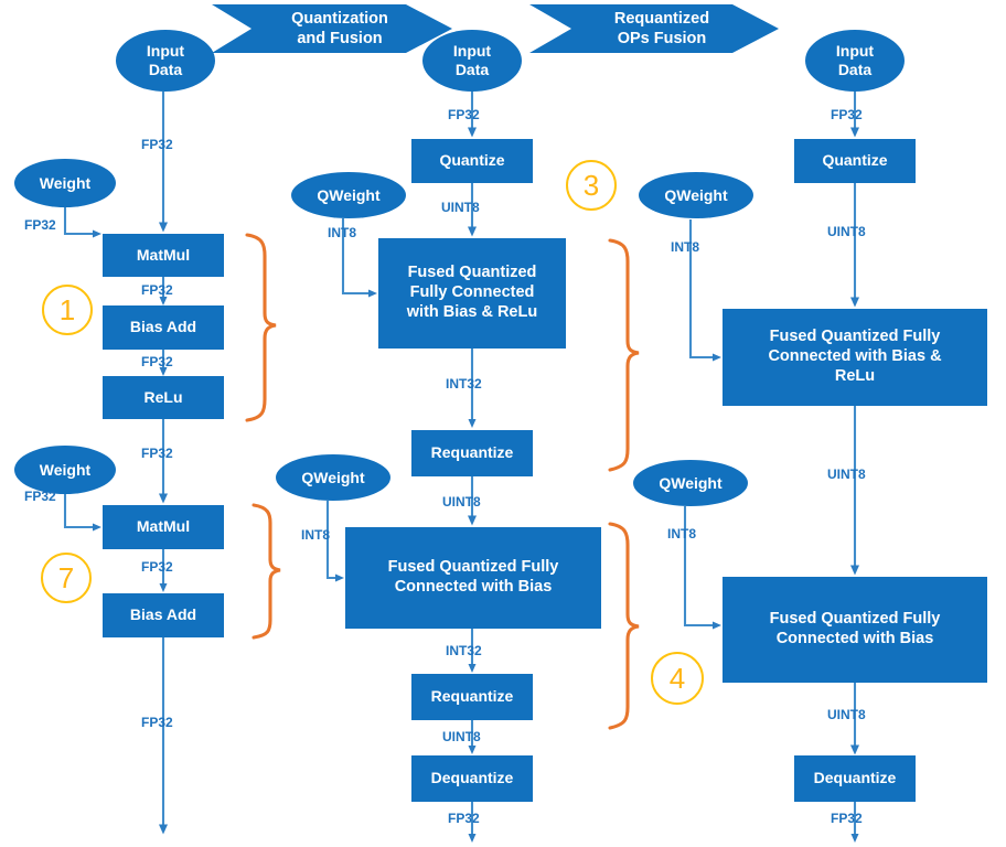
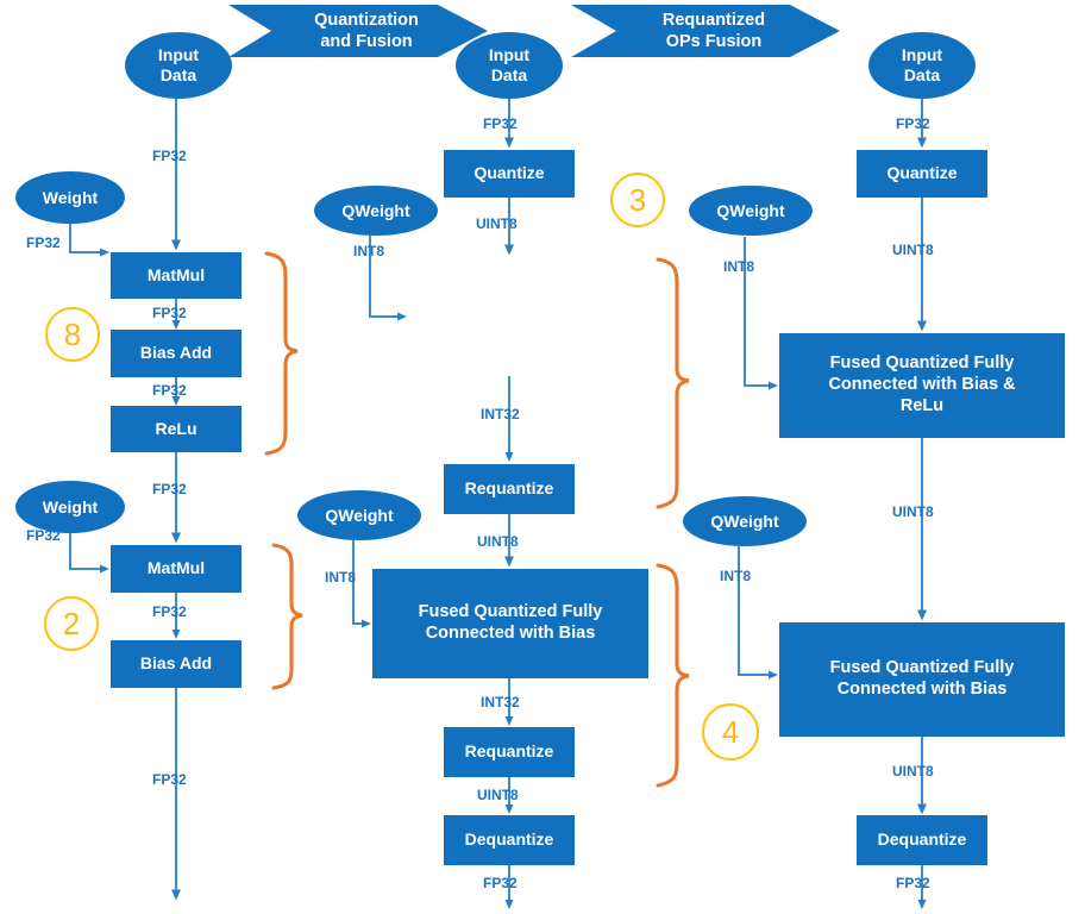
  Quantization
  and Fusion
  Requantized
  OPs Fusion
  Input
  Data
  Weight
  MatMul
  Bias Add
  ReLu
  Weight
  MatMul
  Bias Add
  FP32
  FP32
  FP32
  FP32
  FP32
  FP32
  FP32
  FP32
  Input
  Data
  Quantize
  QWeight
- Fused Quantized
- Fully Connected
- with Bias & ReLu
  Requantize
  QWeight
  Fused Quantized Fully
  Connected with Bias
  Requantize
  Dequantize
  FP32
  UINT8
  INT8
  INT32
  UINT8
  INT8
  INT32
  UINT8
  FP32
  Input
  Data
  Quantize
  QWeight
  Fused Quantized Fully
  Connected with Bias &
  ReLu
  QWeight
  Fused Quantized Fully
  Connected with Bias
  Dequantize
  FP32
  UINT8
  INT8
  UINT8
  INT8
  UINT8
  FP32
- 1
+ 8
- 7
+ 2
  3
  4
